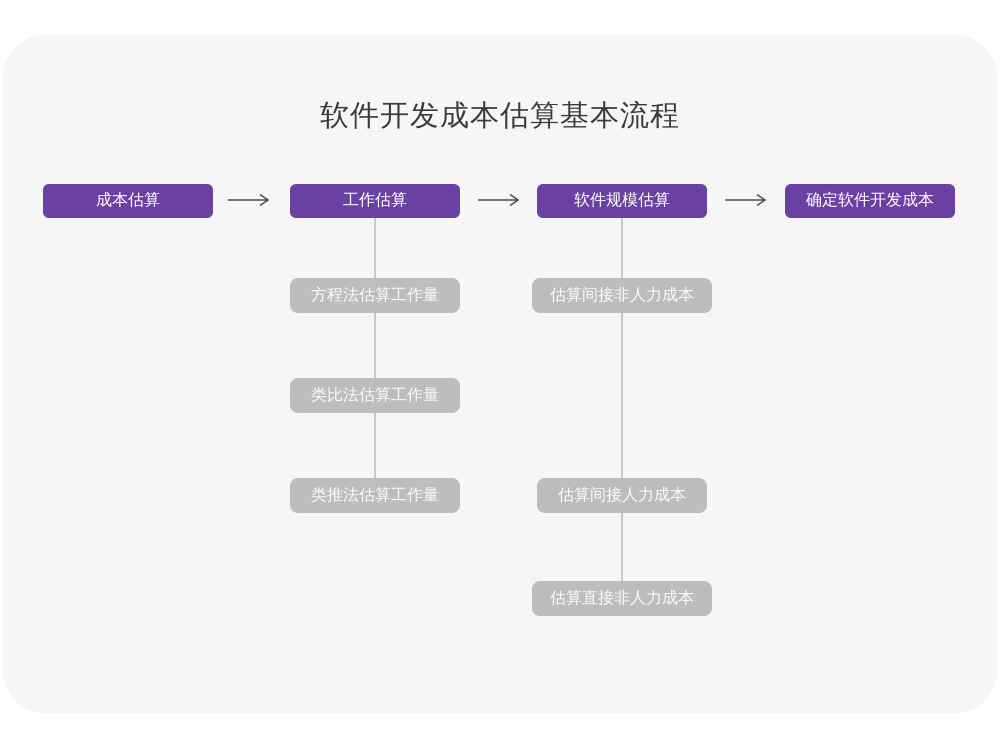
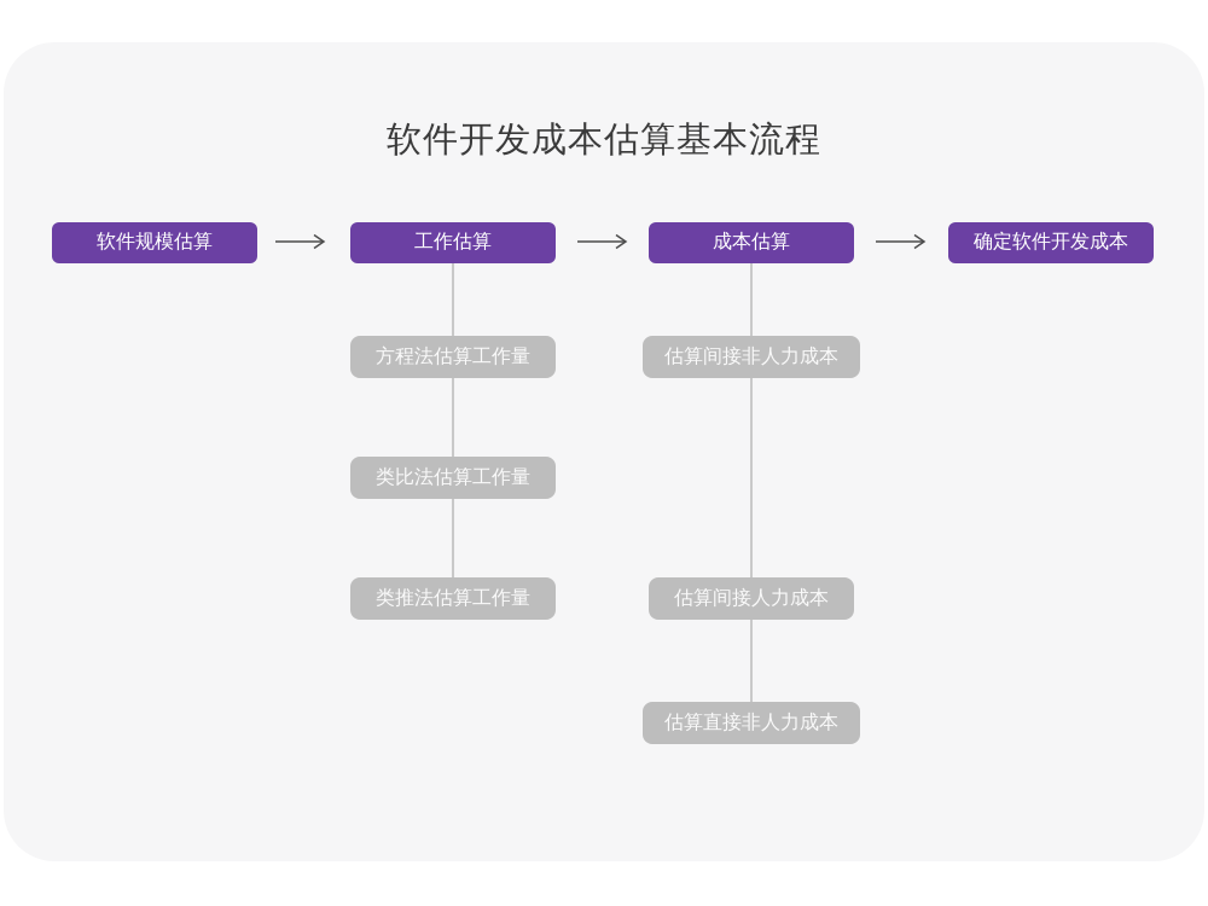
  软件开发成本估算基本流程
- 成本估算
+ 软件规模估算
  工作估算
- 软件规模估算
+ 成本估算
  确定软件开发成本
  方程法估算工作量
  类比法估算工作量
  类推法估算工作量
  估算间接非人力成本
  估算间接人力成本
  估算直接非人力成本
